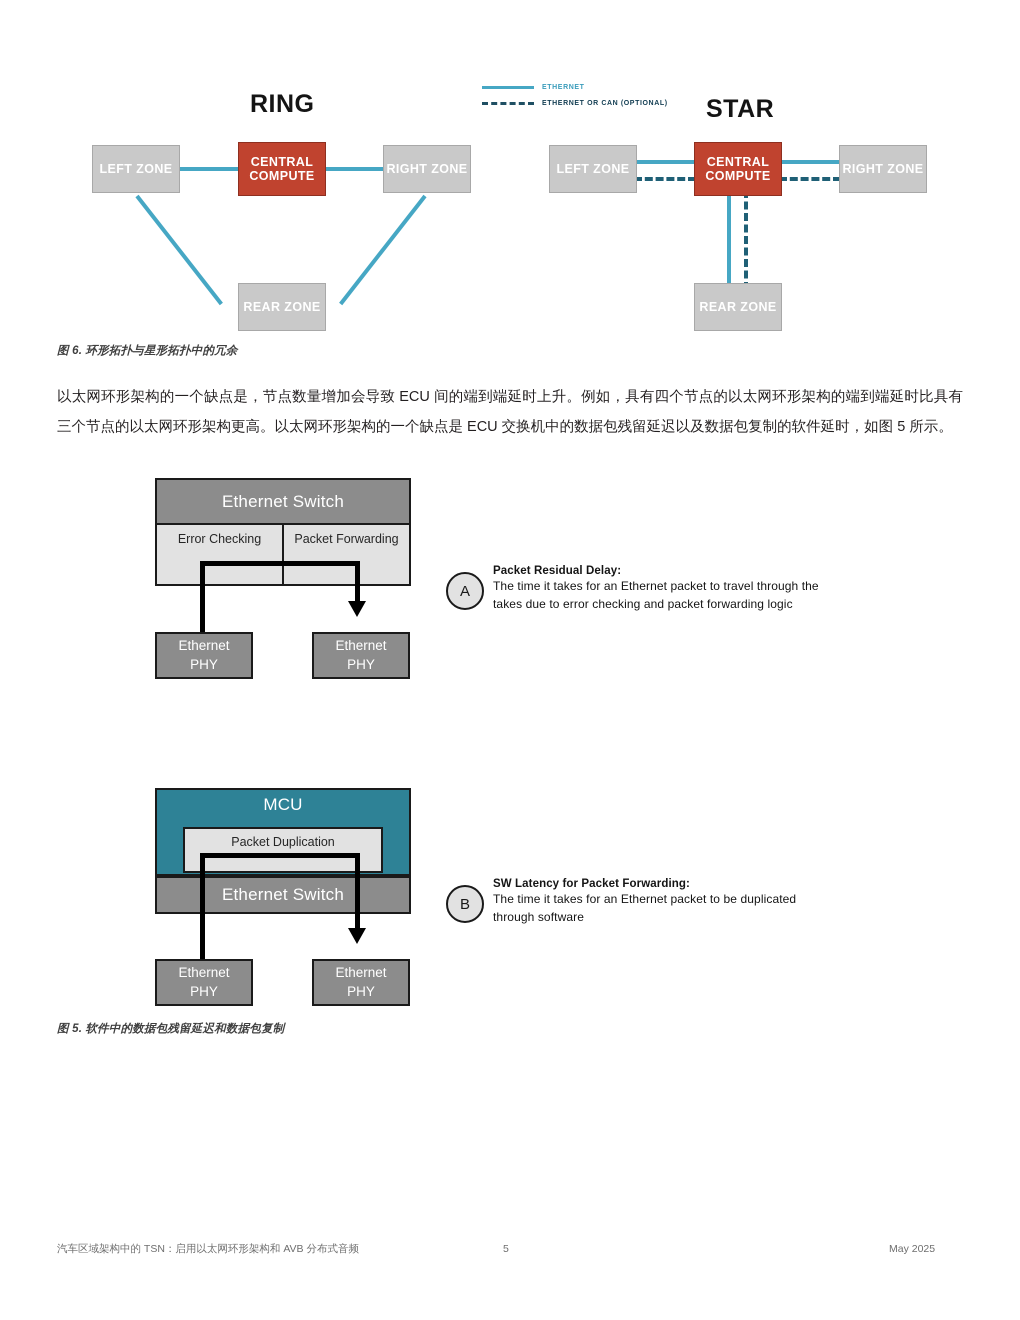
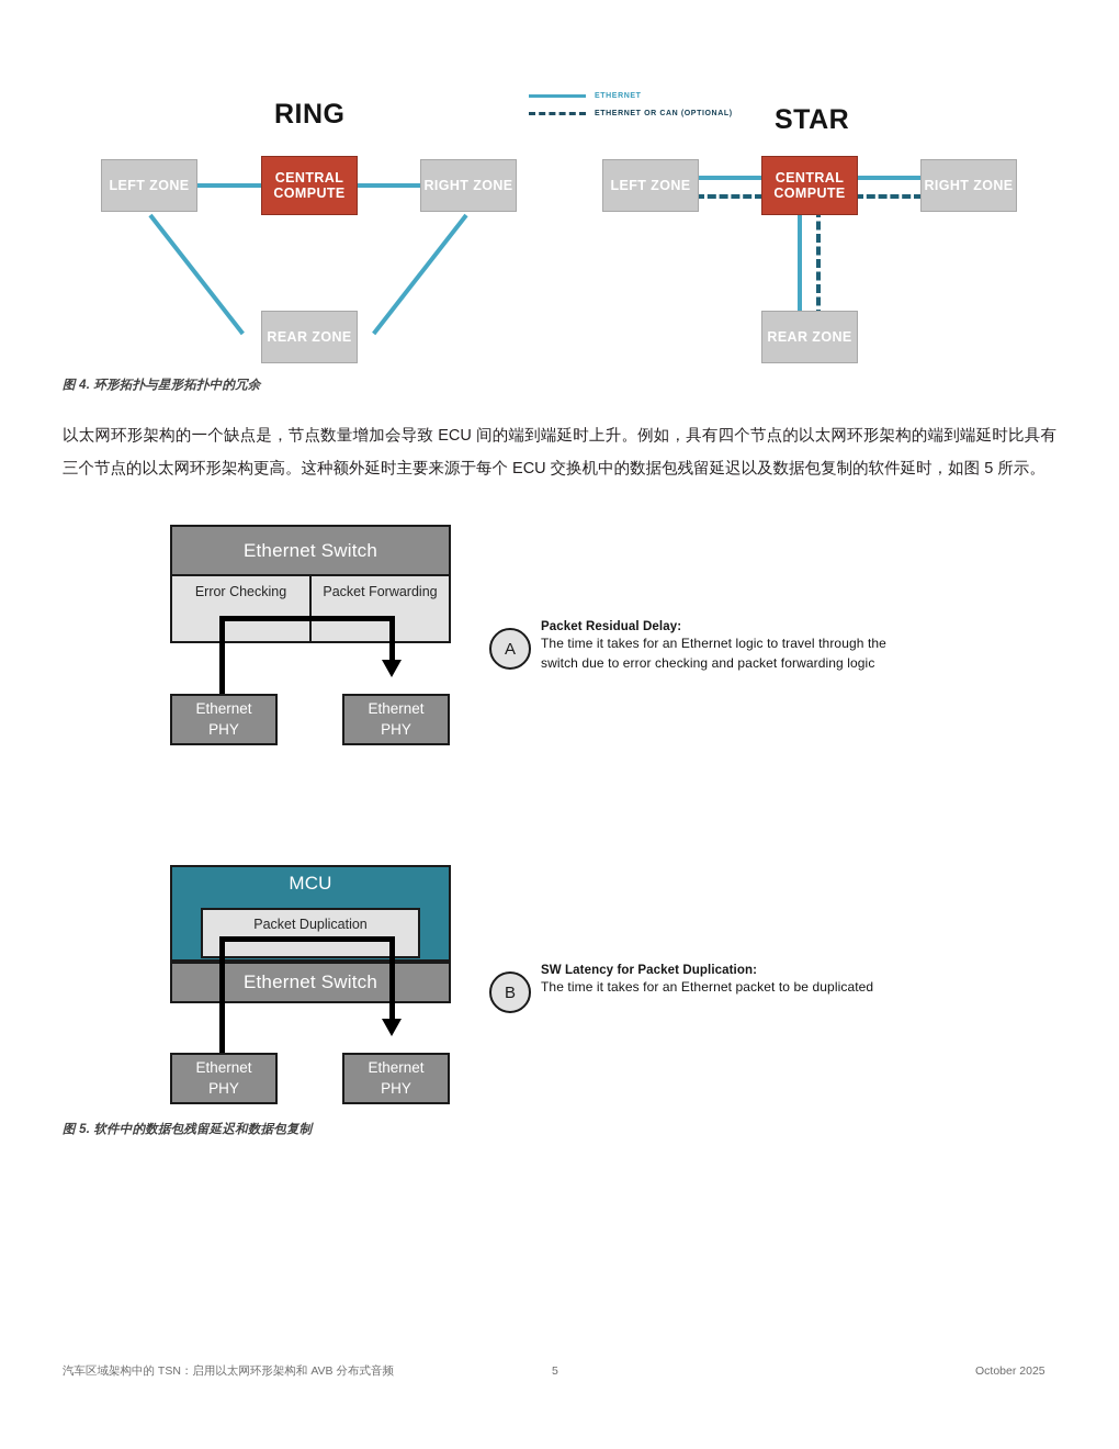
  RING
  LEFT ZONE
  CENTRAL
  COMPUTE
  RIGHT ZONE
  REAR ZONE
  STAR
  LEFT ZONE
  CENTRAL
  COMPUTE
  RIGHT ZONE
  REAR ZONE
- 图 6. 环形拓扑与星形拓扑中的冗余
+ 图 4. 环形拓扑与星形拓扑中的冗余
- 以太网环形架构的一个缺点是，节点数量增加会导致 ECU 间的端到端延时上升。例如，具有四个节点的以太网环形架构的端到端延时比具有三个节点的以太网环形架构更高。以太网环形架构的一个缺点是 ECU 交换机中的数据包残留延迟以及数据包复制的软件延时，如图 5 所示。
+ 以太网环形架构的一个缺点是，节点数量增加会导致 ECU 间的端到端延时上升。例如，具有四个节点的以太网环形架构的端到端延时比具有三个节点的以太网环形架构更高。这种额外延时主要来源于每个 ECU 交换机中的数据包残留延迟以及数据包复制的软件延时，如图 5 所示。
  Ethernet Switch
  Error Checking
  Packet Forwarding
  Ethernet
  PHY
  Ethernet
  PHY
  A
  Packet Residual Delay:
- The time it takes for an Ethernet packet to travel through the
+ The time it takes for an Ethernet logic to travel through the
- takes due to error checking and packet forwarding logic
+ switch due to error checking and packet forwarding logic
  MCU
  Packet Duplication
  Ethernet Switch
  Ethernet
  PHY
  Ethernet
  PHY
  B
- SW Latency for Packet Forwarding:
+ SW Latency for Packet Duplication:
  The time it takes for an Ethernet packet to be duplicated
- through software
  图 5. 软件中的数据包残留延迟和数据包复制
  汽车区域架构中的 TSN：启用以太网环形架构和 AVB 分布式音频
  5
- May 2025
+ October 2025
